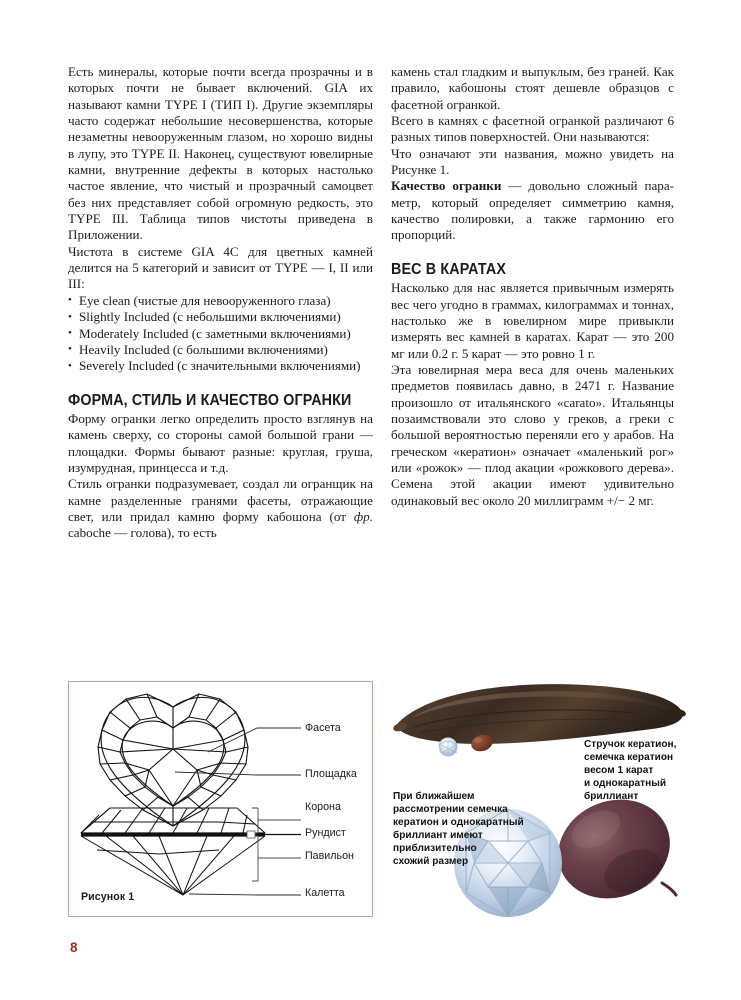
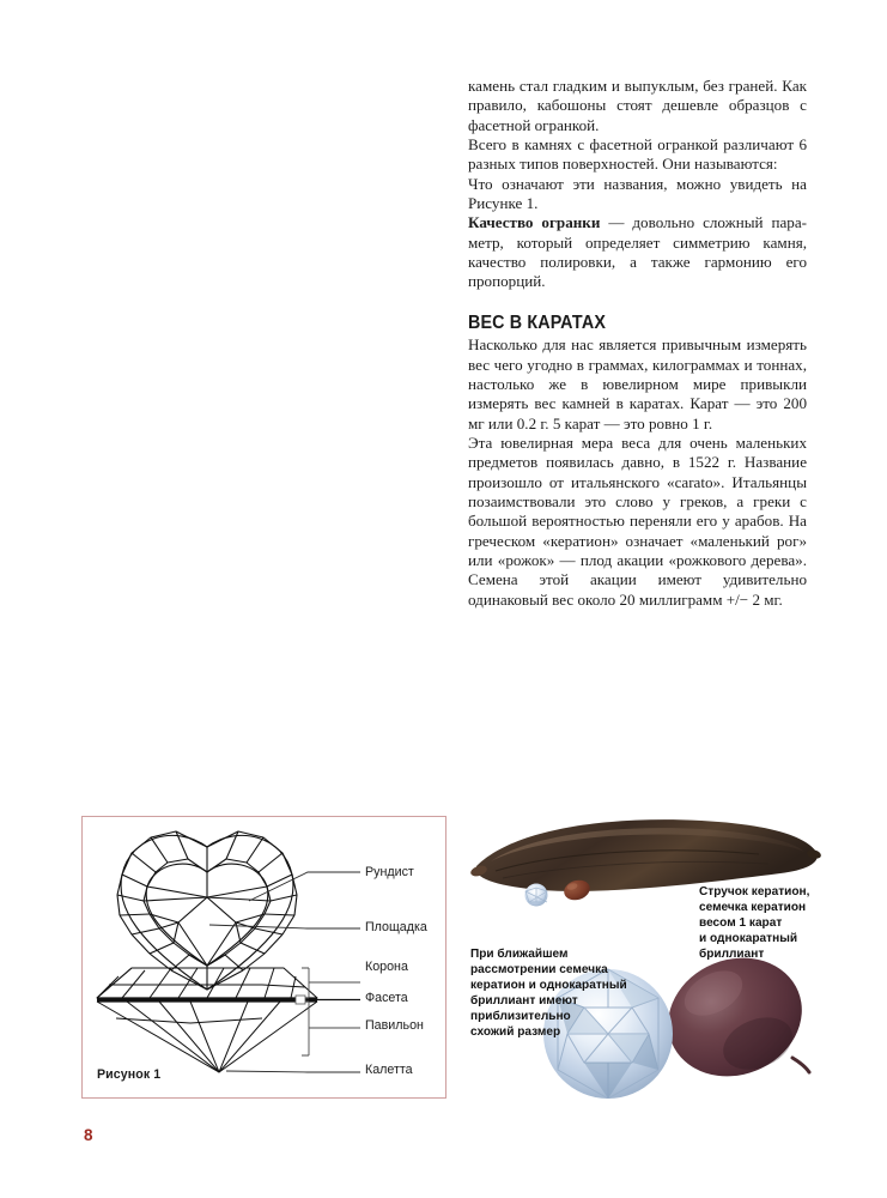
- Есть минералы, которые почти всегда прозрач­ны и в которых почти не бывает включений. GIA их называют камни TYPE I (ТИП I). Другие экземпляры часто содержат небольшие не­совершенства, которые незаметны невоору­женным глазом, но хорошо видны в лупу, это TYPE II. Наконец, существуют ювелирные кам­ни, внутренние дефекты в которых настолько частое явление, что чистый и прозрачный са­моцвет без них представляет собой огромную редкость, это TYPE III. Таблица типов чистоты приведена в Приложении.
- Чистота в системе GIA 4C для цветных камней делится на 5 категорий и зависит от TYPE — I, II или III:
- Eye clean (чистые для невооруженного глаза)
- Slightly Included (с небольшими включениями)
- Moderately Included (с заметными включениями)
- Heavily Included (с большими включениями)
- Severely Included (с значительными включениями)
- ФОРМА, СТИЛЬ И КАЧЕСТВО ОГРАНКИ
- Форму огранки легко определить просто взгля­нув на камень сверху, со стороны самой боль­шой грани — площадки. Формы бывают раз­ные: круглая, груша, изумрудная, принцесса и т.д.
- Стиль огранки подразумевает, создал ли огран­щик на камне разделенные гранями фасеты, отражающие свет, или придал камню форму кабошона (от фр. caboche — голова), то есть
  камень стал гладким и выпуклым, без граней. Как правило, кабошоны стоят дешевле образ­цов с фасетной огранкой.
  Всего в камнях с фасетной огранкой различают 6 разных типов поверхностей. Они называются:
  Что означают эти названия, можно увидеть на Рисунке 1.
  Качество огранки — довольно сложный пара­метр, который определяет симметрию камня, качество полировки, а также гармонию его пропорций.
  ВЕС В КАРАТАХ
  Насколько для нас является привычным из­мерять вес чего угодно в граммах, килограм­мах и тоннах, настолько же в ювелирном мире привыкли измерять вес камней в кара­тах. Карат — это 200 мг или 0.2 г. 5 карат — это ровно 1 г.
- Эта ювелирная мера веса для очень малень­ких предметов появилась давно, в 2471 г. На­звание произошло от итальянского «carato». Итальянцы позаимствовали это слово у греков, а греки с большой вероятностью переняли его у арабов. На греческом «кератион» означает «маленький рог» или «рожок» — плод акации «рожкового дерева». Семена этой акации име­ют удивительно одинаковый вес около 20 мил­лиграмм +/− 2 мг.
+ Эта ювелирная мера веса для очень малень­ких предметов появилась давно, в 1522 г. На­звание произошло от итальянского «carato». Итальянцы позаимствовали это слово у греков, а греки с большой вероятностью переняли его у арабов. На греческом «кератион» означает «маленький рог» или «рожок» — плод акации «рожкового дерева». Семена этой акации име­ют удивительно одинаковый вес около 20 мил­лиграмм +/− 2 мг.
- Фасета
+ Рундист
  Площадка
  Корона
- Рундист
+ Фасета
  Павильон
  Калетта
  Рисунок 1
  Стручок кератион,
  семечка кератион
  весом 1 карат
  и однокаратный
  бриллиант
  При ближайшем
  рассмотрении семечка
  кератион и однокаратный
  бриллиант имеют
  приблизительно
  схожий размер
  8
